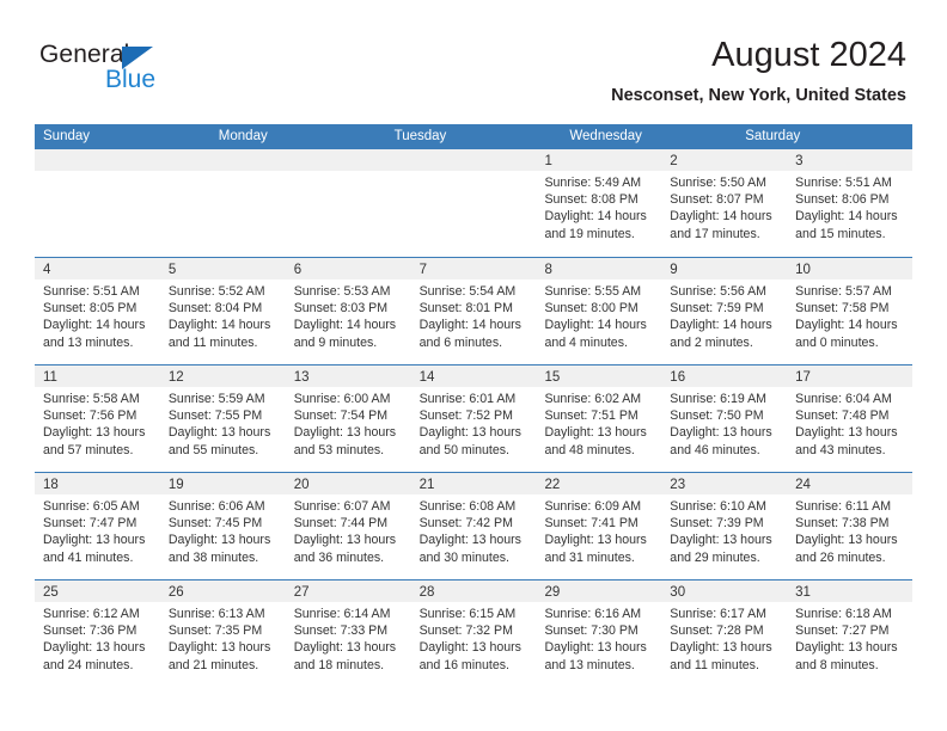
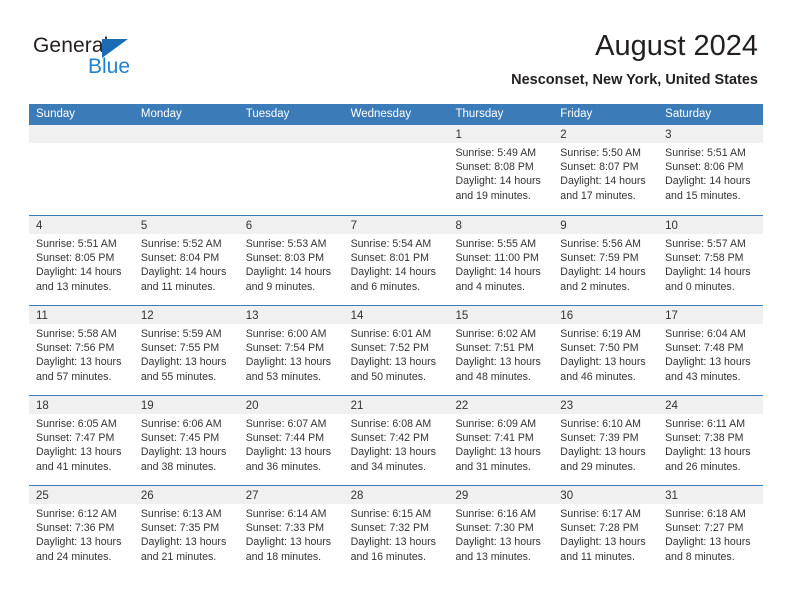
  General
  Blue
  August 2024
  Nesconset, New York, United States
  Sunday
  Monday
  Tuesday
  Wednesday
+ Thursday
+ Friday
  Saturday
  1
  Sunrise: 5:49 AM
  Sunset: 8:08 PM
  Daylight: 14 hours
  and 19 minutes.
  2
  Sunrise: 5:50 AM
  Sunset: 8:07 PM
  Daylight: 14 hours
  and 17 minutes.
  3
  Sunrise: 5:51 AM
  Sunset: 8:06 PM
  Daylight: 14 hours
  and 15 minutes.
  4
  Sunrise: 5:51 AM
  Sunset: 8:05 PM
  Daylight: 14 hours
  and 13 minutes.
  5
  Sunrise: 5:52 AM
  Sunset: 8:04 PM
  Daylight: 14 hours
  and 11 minutes.
  6
  Sunrise: 5:53 AM
  Sunset: 8:03 PM
  Daylight: 14 hours
  and 9 minutes.
  7
  Sunrise: 5:54 AM
  Sunset: 8:01 PM
  Daylight: 14 hours
  and 6 minutes.
  8
  Sunrise: 5:55 AM
- Sunset: 8:00 PM
+ Sunset: 11:00 PM
  Daylight: 14 hours
  and 4 minutes.
  9
  Sunrise: 5:56 AM
  Sunset: 7:59 PM
  Daylight: 14 hours
  and 2 minutes.
  10
  Sunrise: 5:57 AM
  Sunset: 7:58 PM
  Daylight: 14 hours
  and 0 minutes.
  11
  Sunrise: 5:58 AM
  Sunset: 7:56 PM
  Daylight: 13 hours
  and 57 minutes.
  12
  Sunrise: 5:59 AM
  Sunset: 7:55 PM
  Daylight: 13 hours
  and 55 minutes.
  13
  Sunrise: 6:00 AM
  Sunset: 7:54 PM
  Daylight: 13 hours
  and 53 minutes.
  14
  Sunrise: 6:01 AM
  Sunset: 7:52 PM
  Daylight: 13 hours
  and 50 minutes.
  15
  Sunrise: 6:02 AM
  Sunset: 7:51 PM
  Daylight: 13 hours
  and 48 minutes.
  16
  Sunrise: 6:19 AM
  Sunset: 7:50 PM
  Daylight: 13 hours
  and 46 minutes.
  17
  Sunrise: 6:04 AM
  Sunset: 7:48 PM
  Daylight: 13 hours
  and 43 minutes.
  18
  Sunrise: 6:05 AM
  Sunset: 7:47 PM
  Daylight: 13 hours
  and 41 minutes.
  19
  Sunrise: 6:06 AM
  Sunset: 7:45 PM
  Daylight: 13 hours
  and 38 minutes.
  20
  Sunrise: 6:07 AM
  Sunset: 7:44 PM
  Daylight: 13 hours
  and 36 minutes.
  21
  Sunrise: 6:08 AM
  Sunset: 7:42 PM
  Daylight: 13 hours
- and 30 minutes.
+ and 34 minutes.
  22
  Sunrise: 6:09 AM
  Sunset: 7:41 PM
  Daylight: 13 hours
  and 31 minutes.
  23
  Sunrise: 6:10 AM
  Sunset: 7:39 PM
  Daylight: 13 hours
  and 29 minutes.
  24
  Sunrise: 6:11 AM
  Sunset: 7:38 PM
  Daylight: 13 hours
  and 26 minutes.
  25
  Sunrise: 6:12 AM
  Sunset: 7:36 PM
  Daylight: 13 hours
  and 24 minutes.
  26
  Sunrise: 6:13 AM
  Sunset: 7:35 PM
  Daylight: 13 hours
  and 21 minutes.
  27
  Sunrise: 6:14 AM
  Sunset: 7:33 PM
  Daylight: 13 hours
  and 18 minutes.
  28
  Sunrise: 6:15 AM
  Sunset: 7:32 PM
  Daylight: 13 hours
  and 16 minutes.
  29
  Sunrise: 6:16 AM
  Sunset: 7:30 PM
  Daylight: 13 hours
  and 13 minutes.
  30
  Sunrise: 6:17 AM
  Sunset: 7:28 PM
  Daylight: 13 hours
  and 11 minutes.
  31
  Sunrise: 6:18 AM
  Sunset: 7:27 PM
  Daylight: 13 hours
  and 8 minutes.
